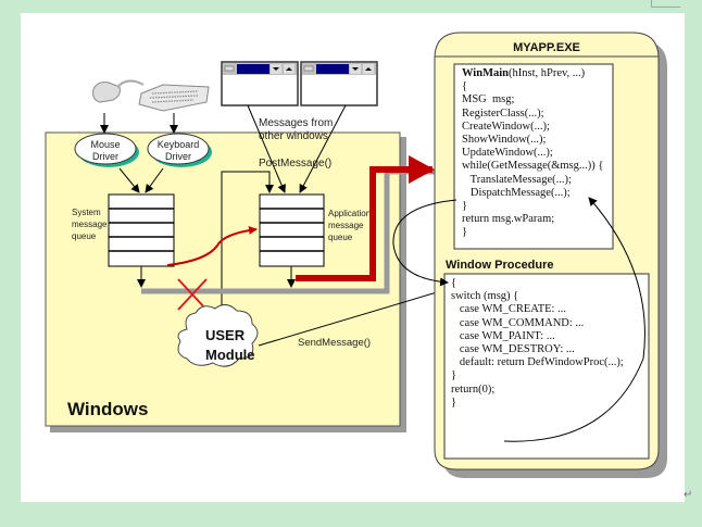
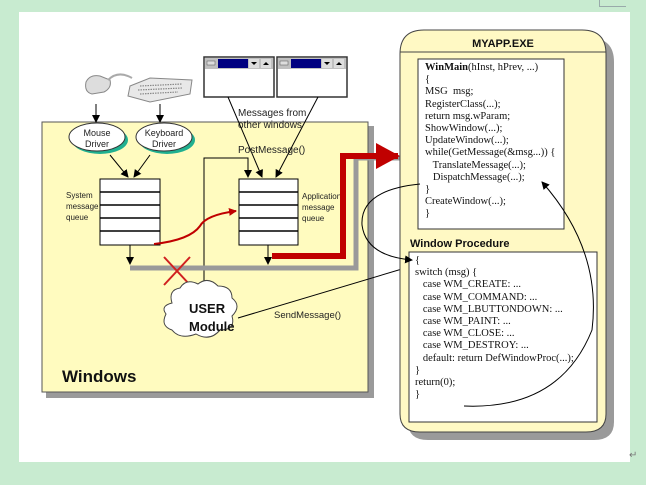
  ↵
  Mouse
  Driver
  Keyboard
  Driver
  System
  message
  queue
  Messages from
  other windows
  PostMessage()
  Application
  message
  queue
  USER
  Module
  SendMessage()
  Windows
  MYAPP.EXE
  Window Procedure
  WinMain(hInst, hPrev, ...)
  {
  MSG msg;
  RegisterClass(...);
- CreateWindow(...);
+ return msg.wParam;
  ShowWindow(...);
  UpdateWindow(...);
  while(GetMessage(&msg...)) {
  TranslateMessage(...);
  DispatchMessage(...);
  }
- return msg.wParam;
+ CreateWindow(...);
  }
  {
  switch (msg) {
  case WM_CREATE: ...
  case WM_COMMAND: ...
+ case WM_LBUTTONDOWN: ...
  case WM_PAINT: ...
+ case WM_CLOSE: ...
  case WM_DESTROY: ...
  default: return DefWindowProc(...);
  }
  return(0);
  }
